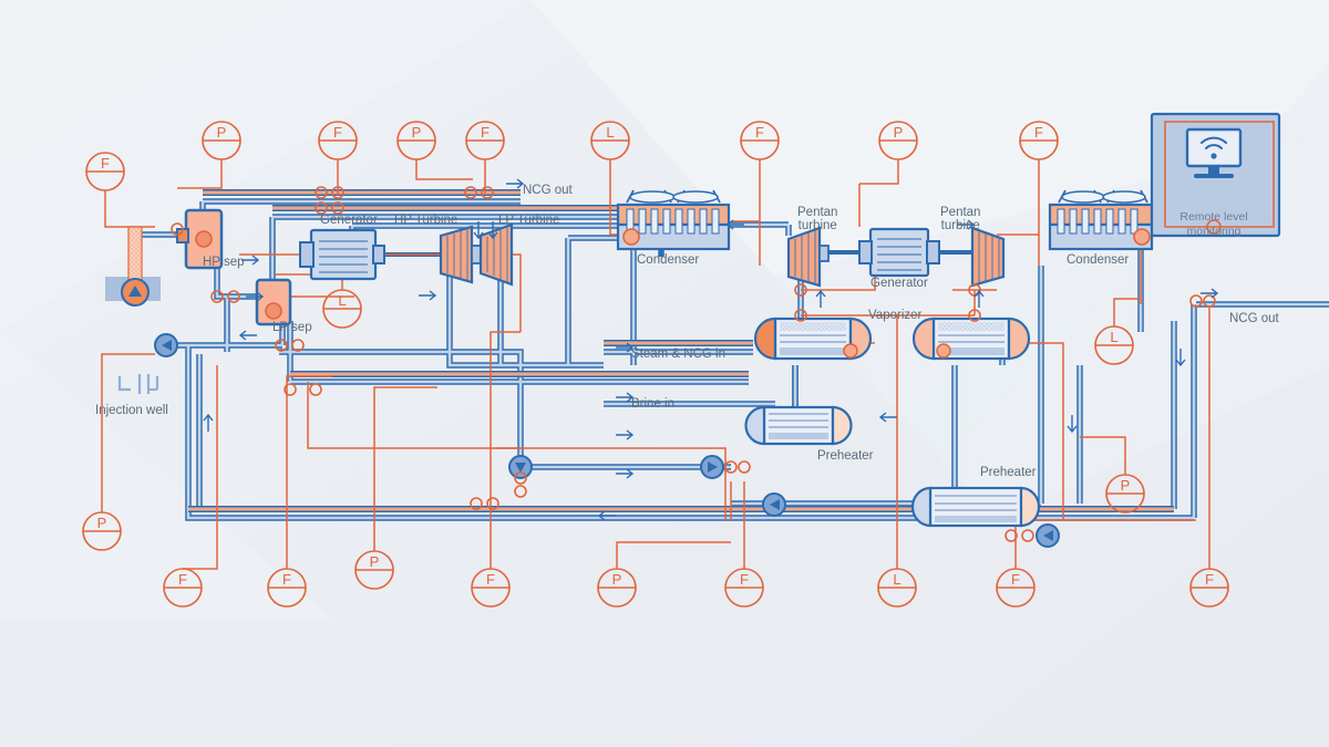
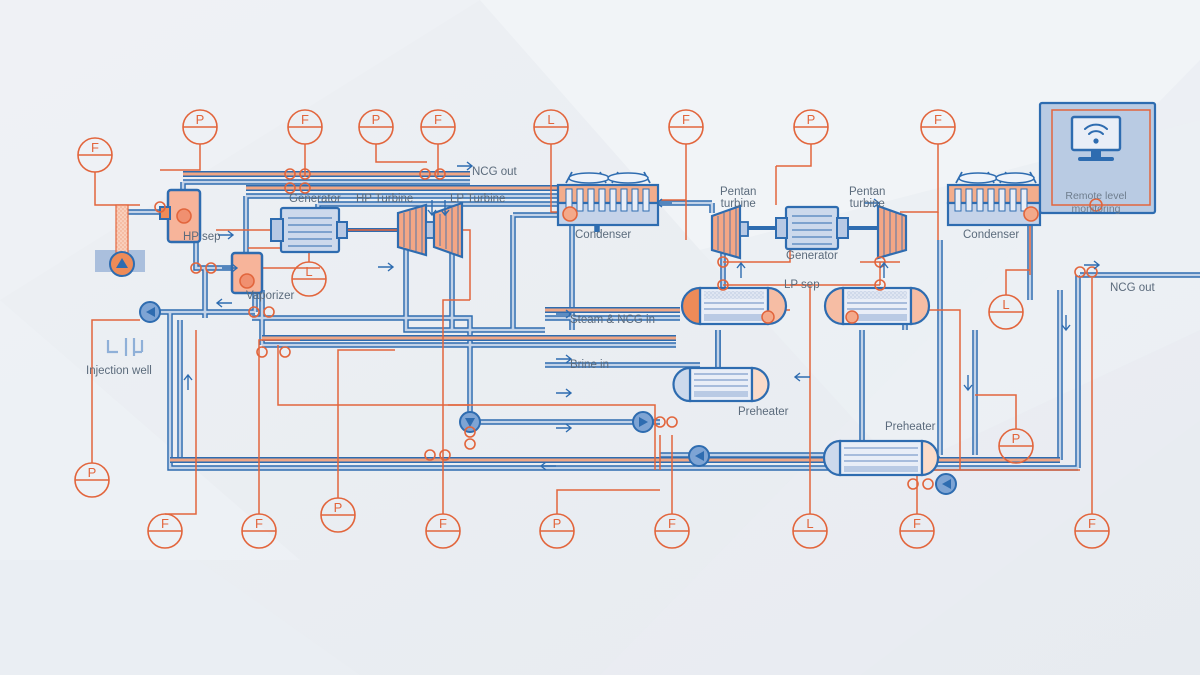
  F
  P
  F
  P
  F
  L
  F
  P
  F
  L
  L
  P
  P
  F
  F
  P
  F
  P
  F
  L
  F
  F
  HP sep
- LP sep
+ Vaporizer
  Injection well
  Generator
  HP Turbine
  LP Turbine
  Condenser
  Pentan
  turbine
  Generator
  Pentan
  turbine
  Condenser
- Vaporizer
+ LP sep
  Preheater
  Preheater
  NCG out
  Steam & NCG in
  Brine in
  NCG out
  Remote level
  monitoring
